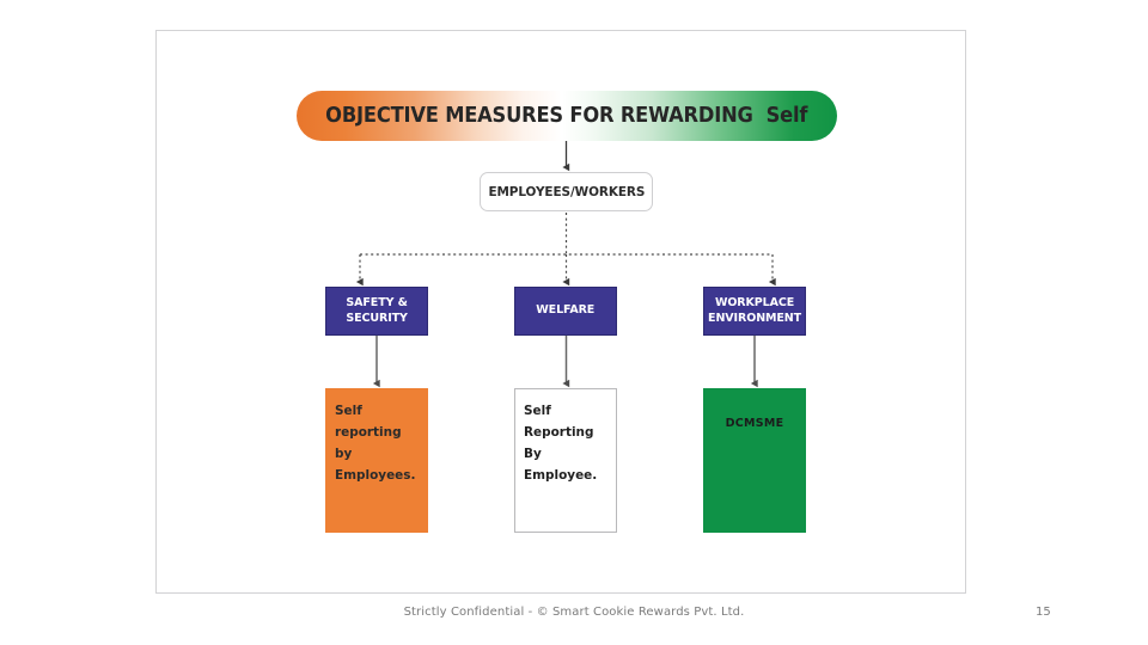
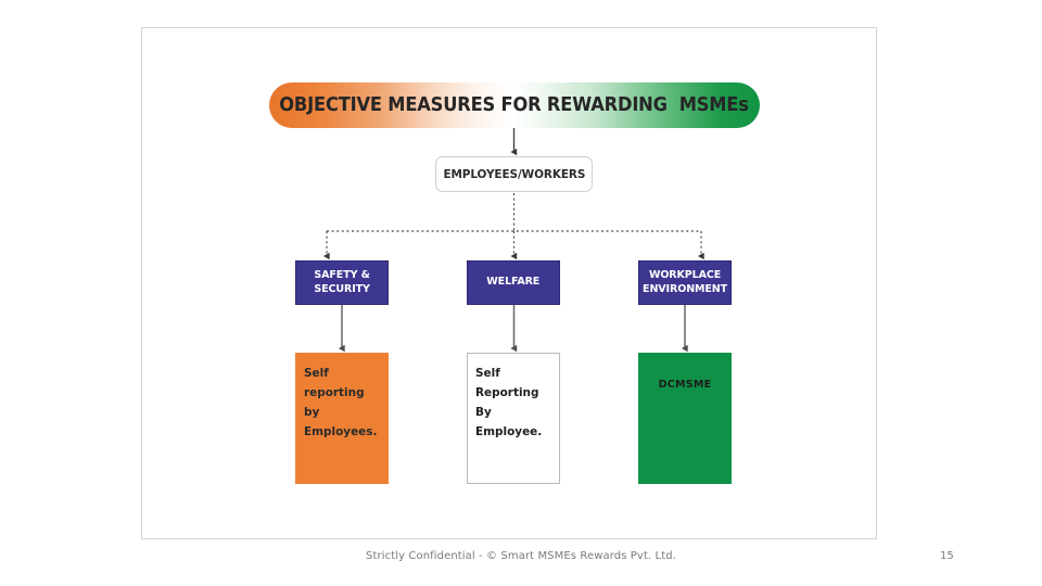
- OBJECTIVE MEASURES FOR REWARDING Self
+ OBJECTIVE MEASURES FOR REWARDING MSMEs
  EMPLOYEES/WORKERS
  SAFETY &
  SECURITY
  WELFARE
  WORKPLACE
  ENVIRONMENT
  Self reporting
  by Employees.
  Self Reporting
  By Employee.
  DCMSME
- Strictly Confidential - © Smart Cookie Rewards Pvt. Ltd.
+ Strictly Confidential - © Smart MSMEs Rewards Pvt. Ltd.
  15
